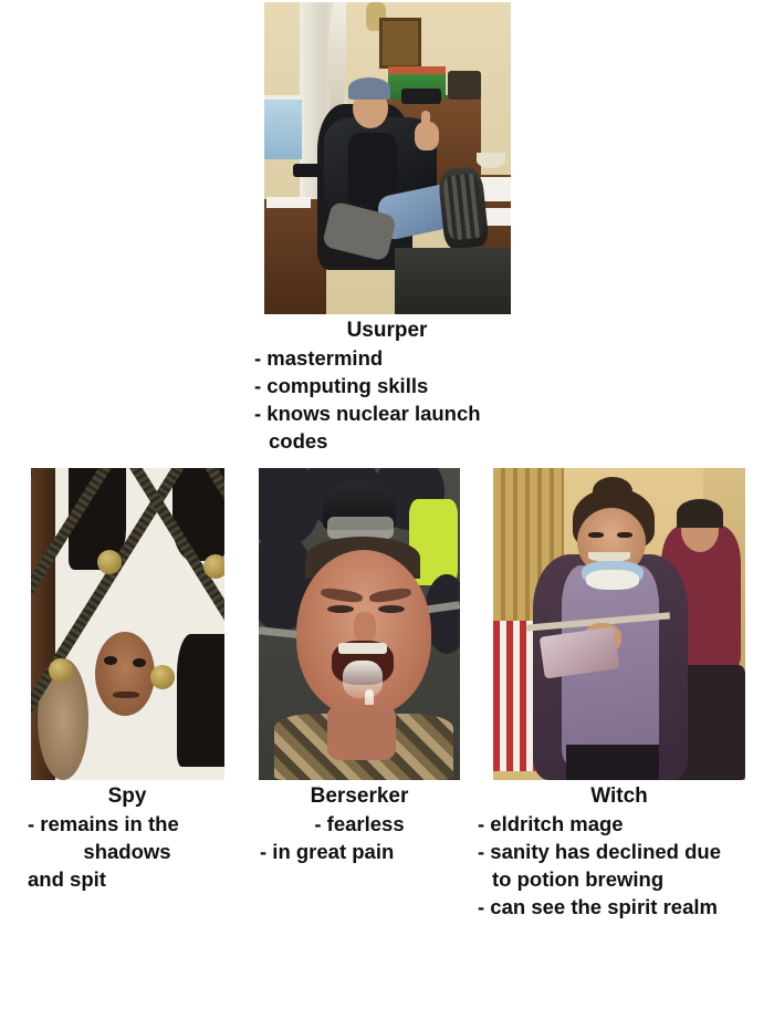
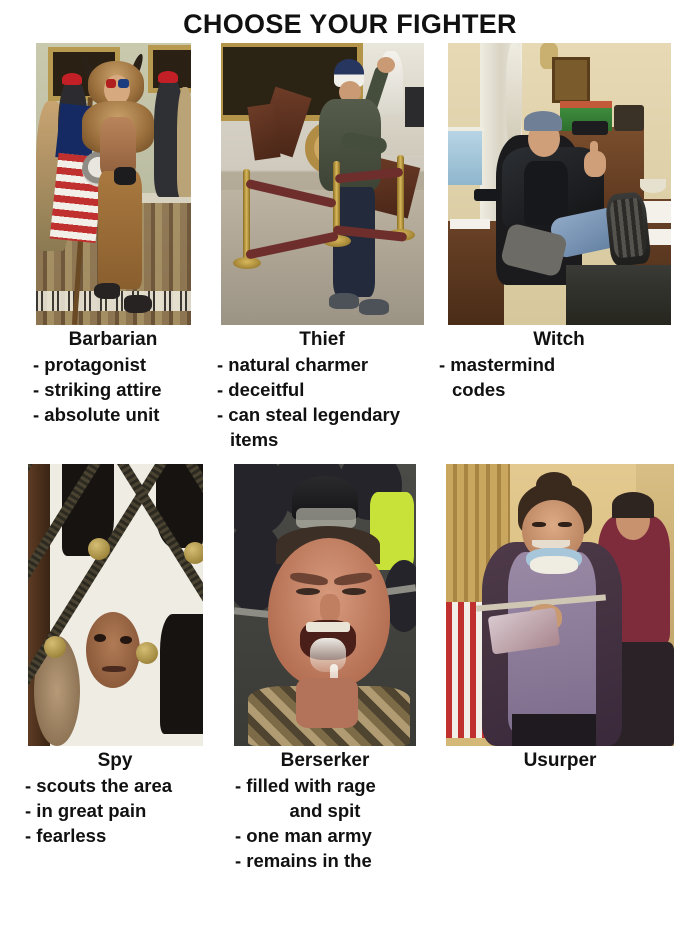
+ CHOOSE YOUR FIGHTER
+ Barbarian
+ - protagonist
+ - striking attire
+ - absolute unit
+ Thief
+ - natural charmer
+ - deceitful
+ - can steal legendary
+ items
- Usurper
+ Witch
  - mastermind
- - computing skills
- - knows nuclear launch
  codes
  Spy
+ - scouts the area
- - remains in the
+ - in great pain
- shadows
- and spit
+ - fearless
  Berserker
+ - filled with rage
- - fearless
+ and spit
+ - one man army
- - in great pain
+ - remains in the
- Witch
+ Usurper
- - eldritch mage
- - sanity has declined due
- to potion brewing
- - can see the spirit realm
